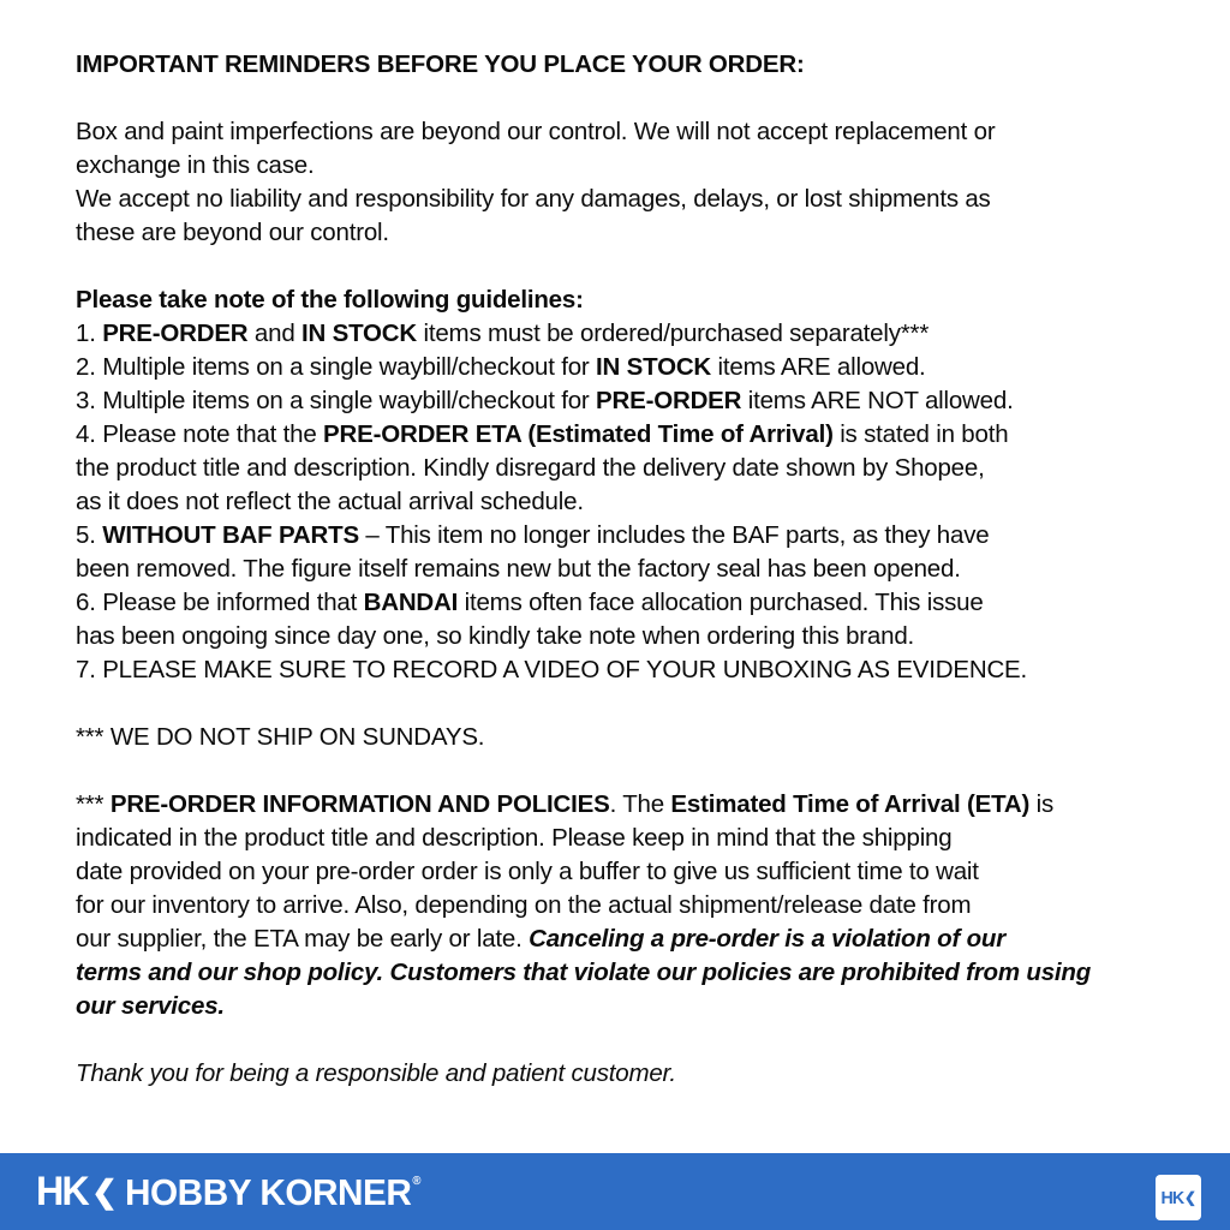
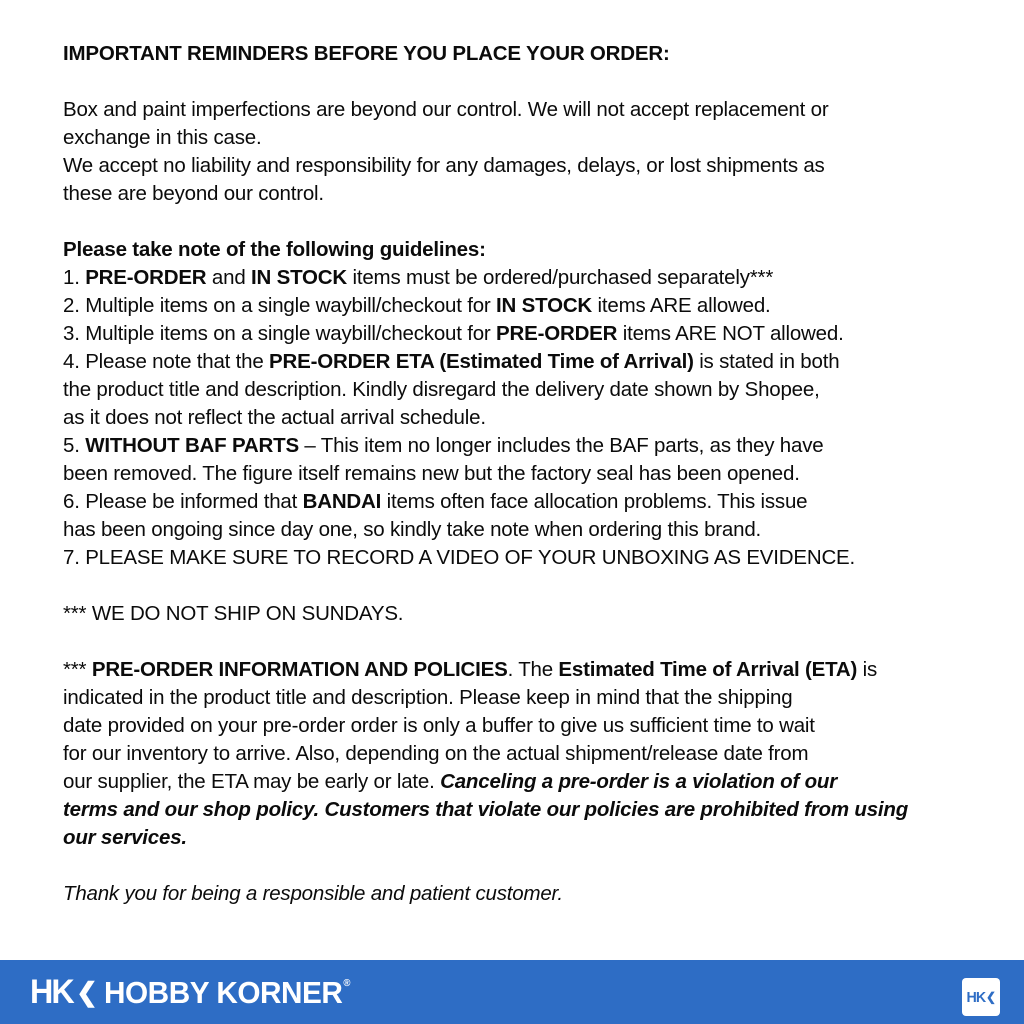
  IMPORTANT REMINDERS BEFORE YOU PLACE YOUR ORDER:
  Box and paint imperfections are beyond our control. We will not accept replacement or
  exchange in this case.
  We accept no liability and responsibility for any damages, delays, or lost shipments as
  these are beyond our control.
  Please take note of the following guidelines:
  1. PRE-ORDER and IN STOCK items must be ordered/purchased separately***
  2. Multiple items on a single waybill/checkout for IN STOCK items ARE allowed.
  3. Multiple items on a single waybill/checkout for PRE-ORDER items ARE NOT allowed.
  4. Please note that the PRE-ORDER ETA (Estimated Time of Arrival) is stated in both
  the product title and description. Kindly disregard the delivery date shown by Shopee,
  as it does not reflect the actual arrival schedule.
  5. WITHOUT BAF PARTS – This item no longer includes the BAF parts, as they have
  been removed. The figure itself remains new but the factory seal has been opened.
- 6. Please be informed that BANDAI items often face allocation purchased. This issue
+ 6. Please be informed that BANDAI items often face allocation problems. This issue
  has been ongoing since day one, so kindly take note when ordering this brand.
  7. PLEASE MAKE SURE TO RECORD A VIDEO OF YOUR UNBOXING AS EVIDENCE.
  *** WE DO NOT SHIP ON SUNDAYS.
  *** PRE-ORDER INFORMATION AND POLICIES. The Estimated Time of Arrival (ETA) is
  indicated in the product title and description. Please keep in mind that the shipping
  date provided on your pre-order order is only a buffer to give us sufficient time to wait
  for our inventory to arrive. Also, depending on the actual shipment/release date from
  our supplier, the ETA may be early or late. Canceling a pre-order is a violation of our
  terms and our shop policy. Customers that violate our policies are prohibited from using
  our services.
  Thank you for being a responsible and patient customer.
  HK
  ❮
  HOBBY KORNER®
  HK
  ❮
